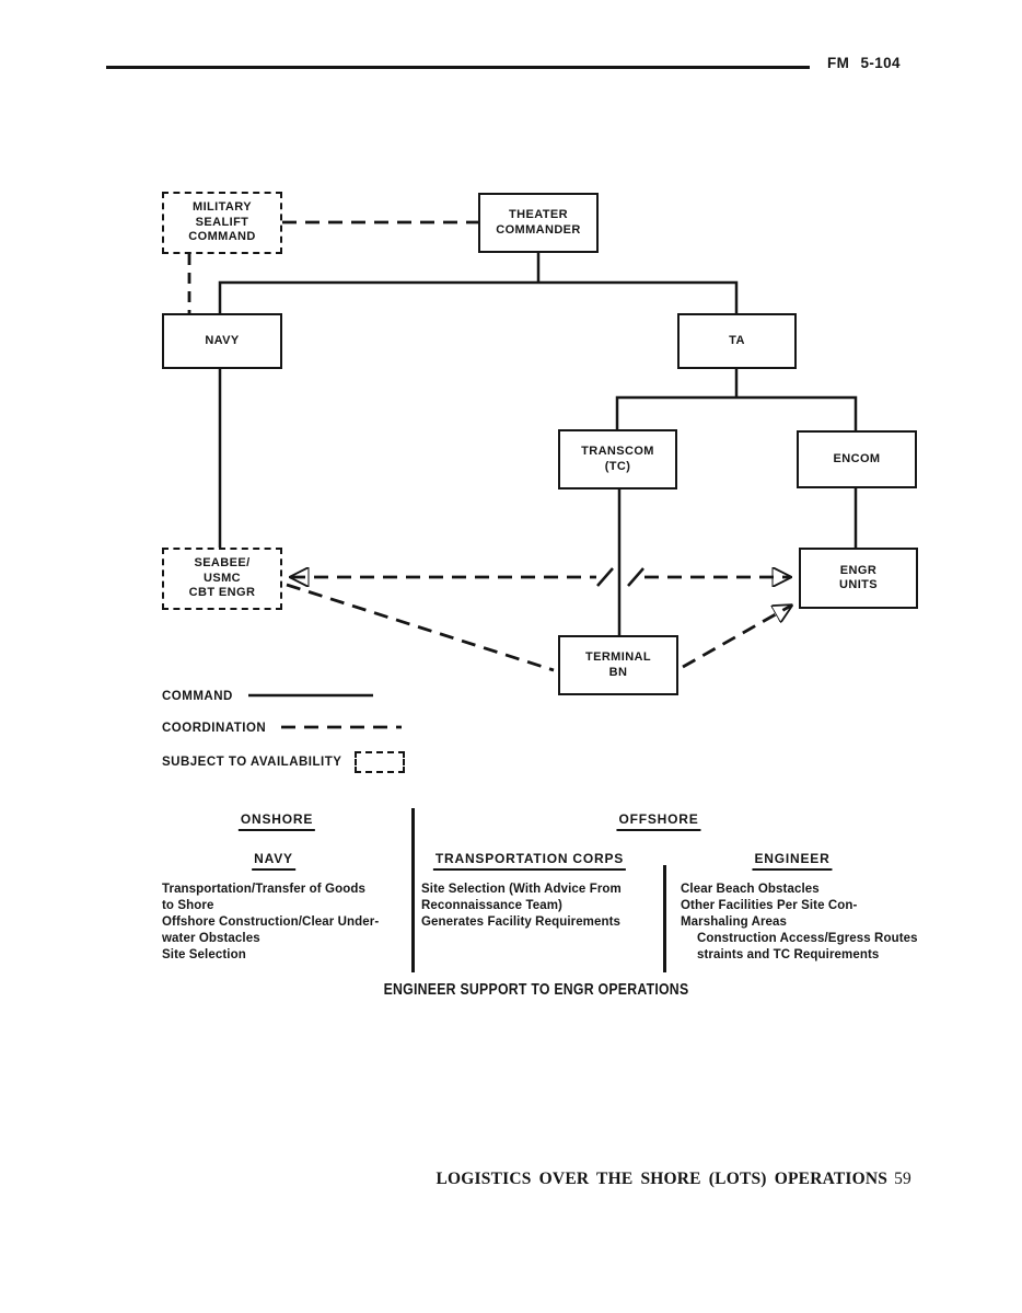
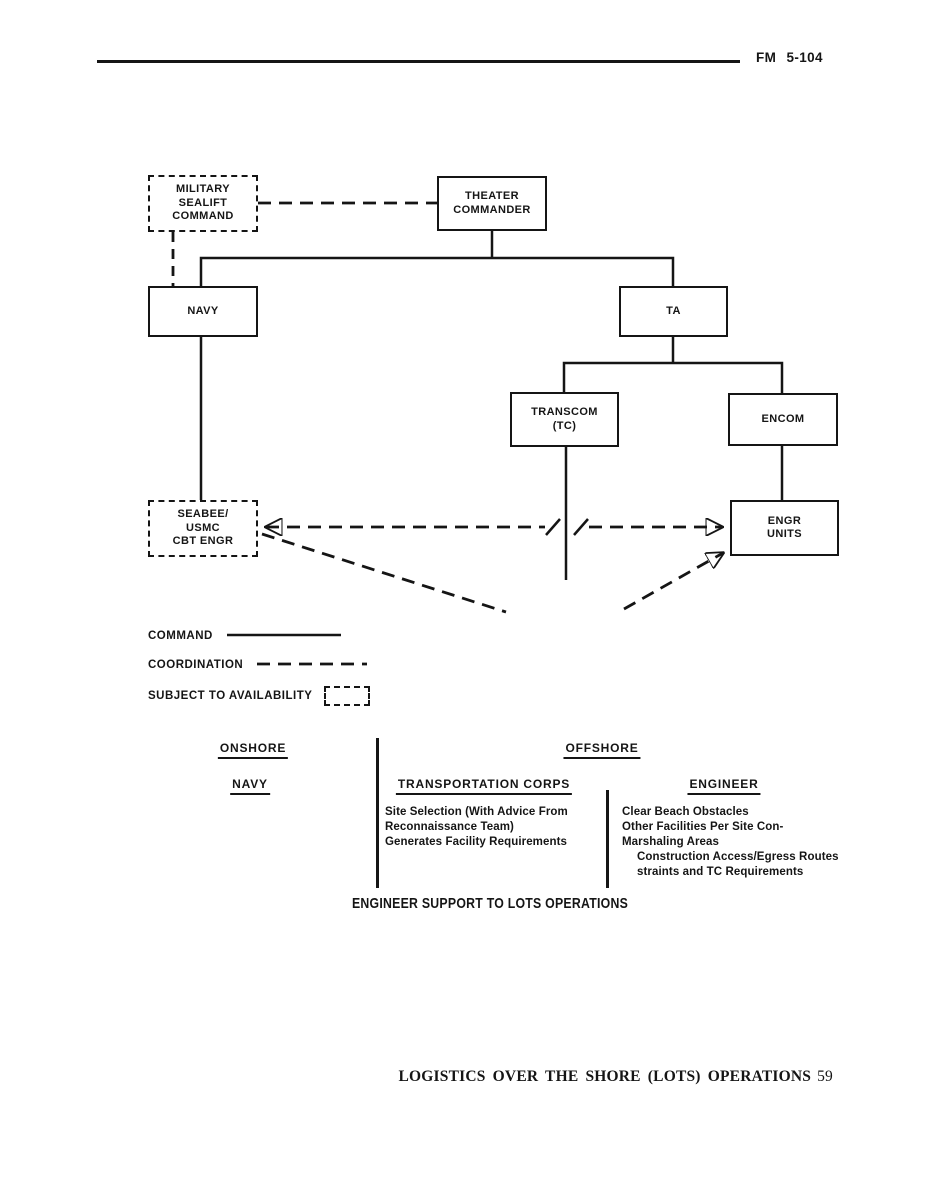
  FM 5-104
  MILITARY
  SEALIFT
  COMMAND
  THEATER
  COMMANDER
  NAVY
  TA
  TRANSCOM
  (TC)
  ENCOM
  SEABEE/
  USMC
  CBT ENGR
  ENGR
  UNITS
- TERMINAL
- BN
  COMMAND
  COORDINATION
  SUBJECT TO AVAILABILITY
  ONSHORE
  OFFSHORE
  NAVY
  TRANSPORTATION CORPS
  ENGINEER
- Transportation/Transfer of Goods
- to Shore
- Offshore Construction/Clear Under-
- water Obstacles
- Site Selection
  Site Selection (With Advice From
  Reconnaissance Team)
  Generates Facility Requirements
  Clear Beach Obstacles
  Other Facilities Per Site Con-
  Marshaling Areas
  Construction Access/Egress Routes
  straints and TC Requirements
- ENGINEER SUPPORT TO ENGR OPERATIONS
+ ENGINEER SUPPORT TO LOTS OPERATIONS
  LOGISTICS OVER THE SHORE (LOTS) OPERATIONS 59
